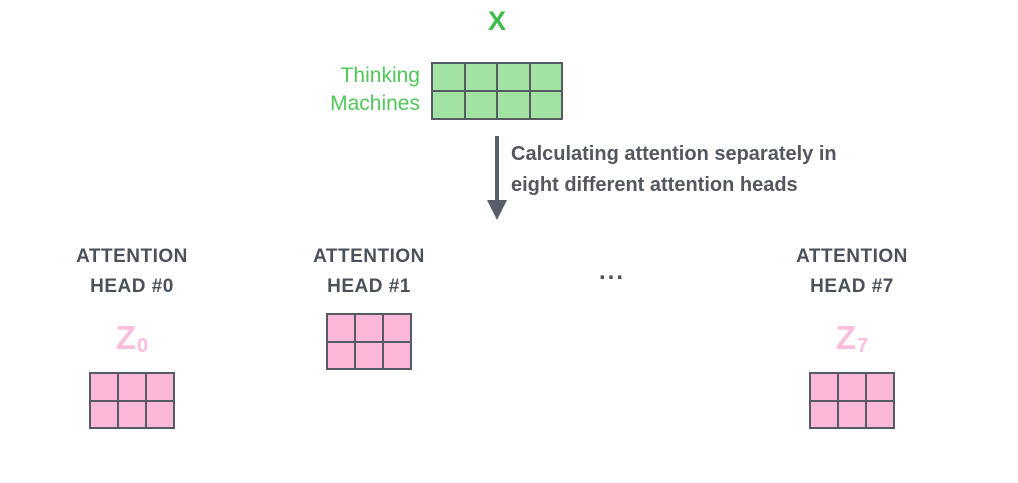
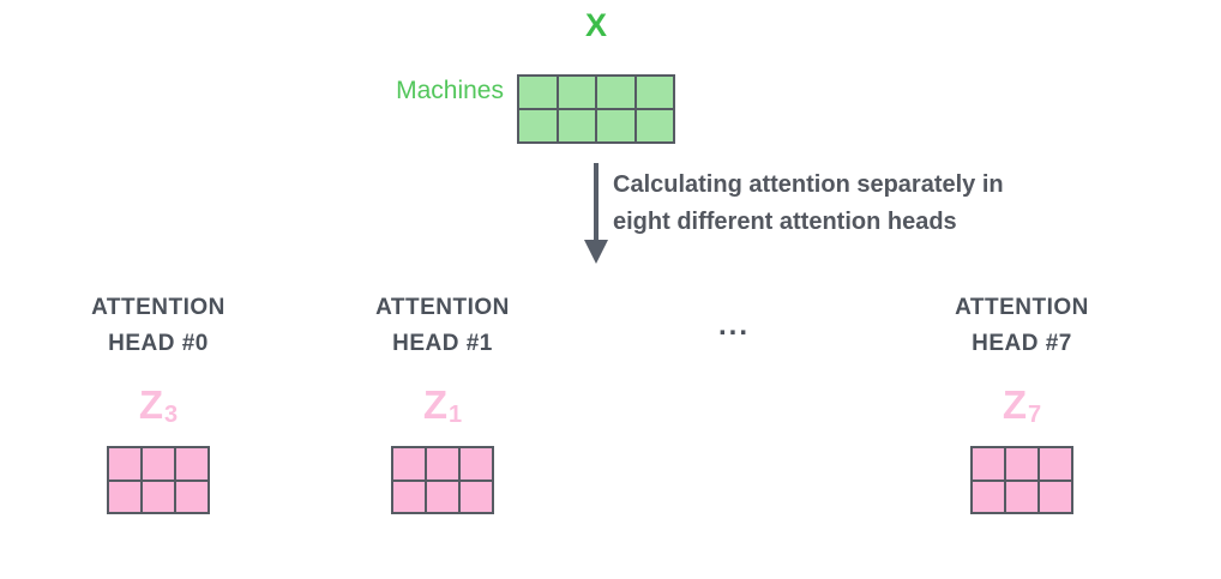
  X
- Thinking
  Machines
  Calculating attention separately in
  eight different attention heads
  ATTENTION
  HEAD #0
- Z0
+ Z3
  ATTENTION
  HEAD #1
+ Z1
  ...
  ATTENTION
  HEAD #7
  Z7
